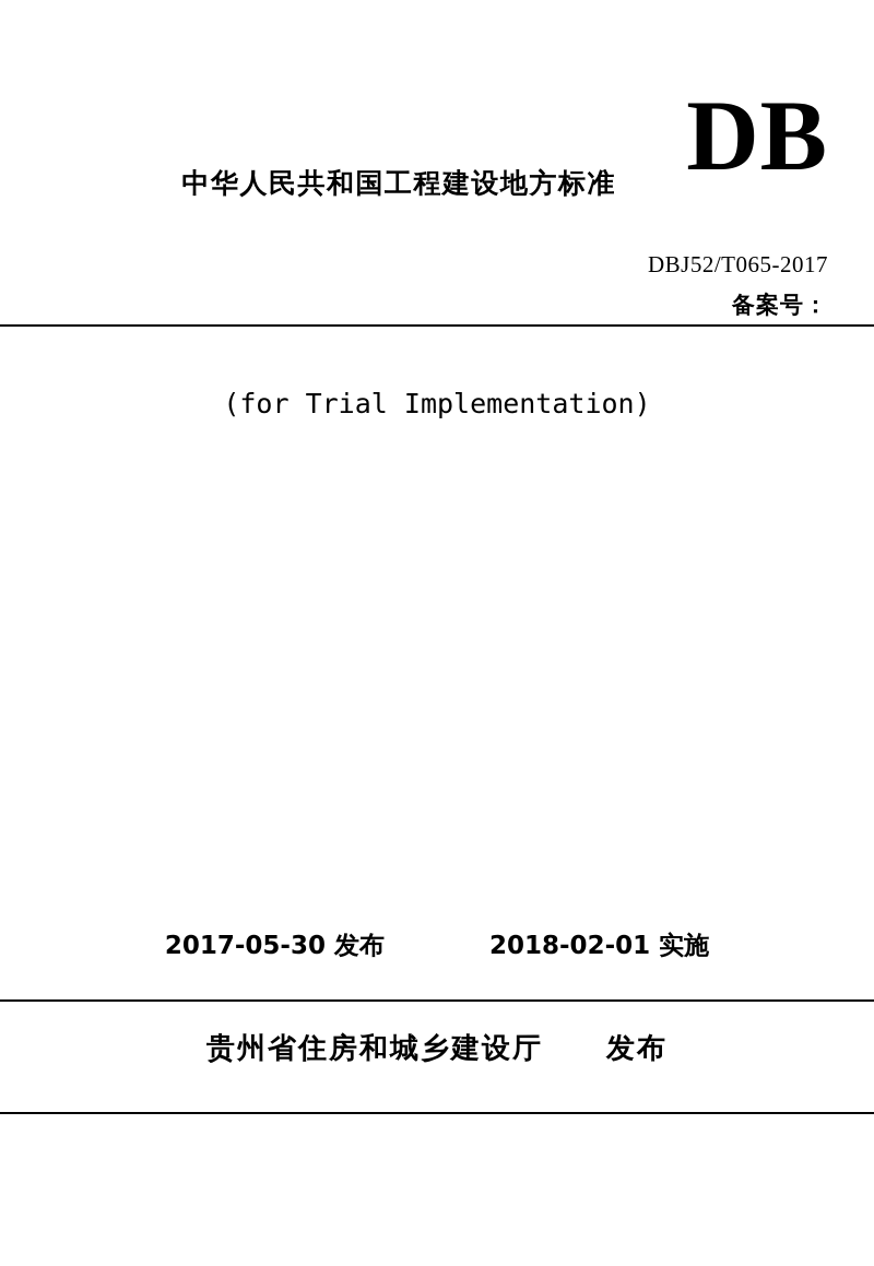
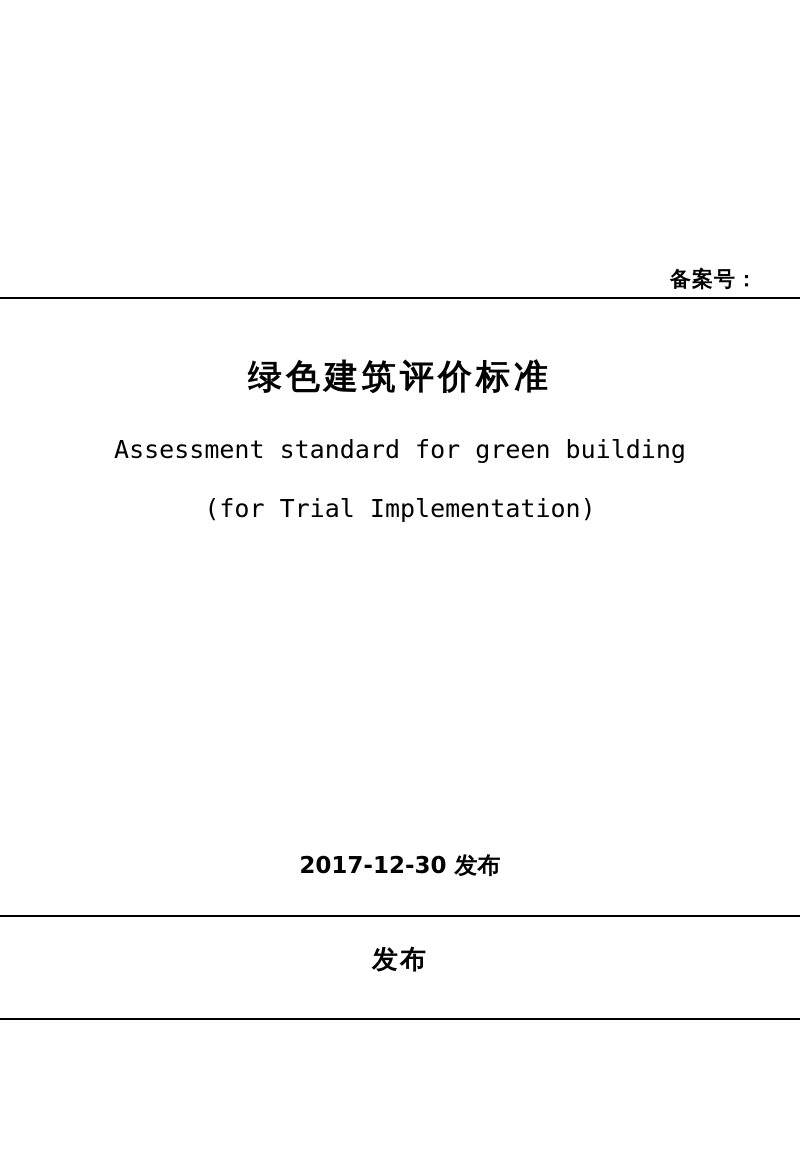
- 中华人民共和国工程建设地方标准
- DB
- DBJ52/T065-2017
  备案号：
+ 绿色建筑评价标准
+ Assessment standard for green building
  (for Trial Implementation)
- 2017-05-30 发布
+ 2017-12-30 发布
- 2018-02-01 实施
- 贵州省住房和城乡建设厅
  发布
